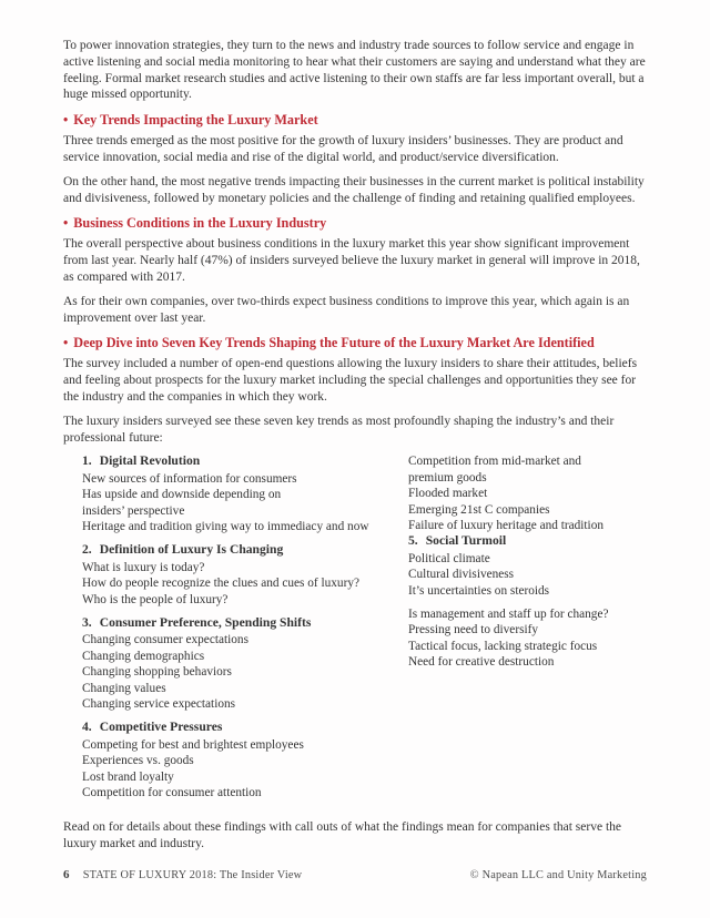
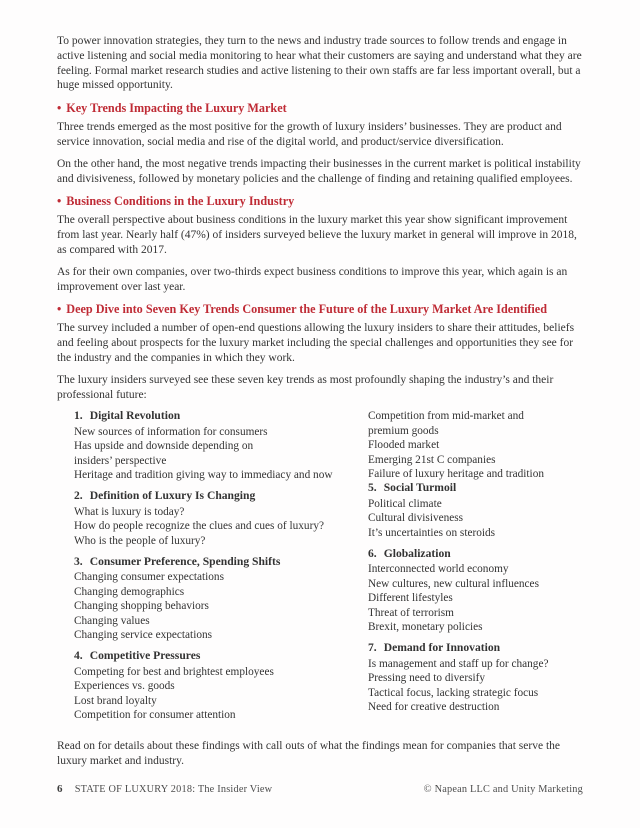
- To power innovation strategies, they turn to the news and industry trade sources to follow service and engage in active listening and social media monitoring to hear what their customers are saying and understand what they are feeling. Formal market research studies and active listening to their own staffs are far less important overall, but a huge missed opportunity.
+ To power innovation strategies, they turn to the news and industry trade sources to follow trends and engage in active listening and social media monitoring to hear what their customers are saying and understand what they are feeling. Formal market research studies and active listening to their own staffs are far less important overall, but a huge missed opportunity.
  • Key Trends Impacting the Luxury Market
  Three trends emerged as the most positive for the growth of luxury insiders’ businesses. They are product and service innovation, social media and rise of the digital world, and product/service diversification.
  On the other hand, the most negative trends impacting their businesses in the current market is political instability and divisiveness, followed by monetary policies and the challenge of finding and retaining qualified employees.
  • Business Conditions in the Luxury Industry
  The overall perspective about business conditions in the luxury market this year show significant improvement from last year. Nearly half (47%) of insiders surveyed believe the luxury market in general will improve in 2018, as compared with 2017.
  As for their own companies, over two-thirds expect business conditions to improve this year, which again is an improvement over last year.
- • Deep Dive into Seven Key Trends Shaping the Future of the Luxury Market Are Identified
+ • Deep Dive into Seven Key Trends Consumer the Future of the Luxury Market Are Identified
  The survey included a number of open-end questions allowing the luxury insiders to share their attitudes, beliefs and feeling about prospects for the luxury market including the special challenges and opportunities they see for the industry and the companies in which they work.
  The luxury insiders surveyed see these seven key trends as most profoundly shaping the industry’s and their professional future:
  1. Digital Revolution
  New sources of information for consumers
  Has upside and downside depending on
  insiders’ perspective
  Heritage and tradition giving way to immediacy and now
  2. Definition of Luxury Is Changing
  What is luxury is today?
  How do people recognize the clues and cues of luxury?
  Who is the people of luxury?
  3. Consumer Preference, Spending Shifts
  Changing consumer expectations
  Changing demographics
  Changing shopping behaviors
  Changing values
  Changing service expectations
  4. Competitive Pressures
  Competing for best and brightest employees
  Experiences vs. goods
  Lost brand loyalty
  Competition for consumer attention
  Competition from mid-market and
  premium goods
  Flooded market
  Emerging 21st C companies
  Failure of luxury heritage and tradition
  5. Social Turmoil
  Political climate
  Cultural divisiveness
  It’s uncertainties on steroids
+ 6. Globalization
+ Interconnected world economy
+ New cultures, new cultural influences
+ Different lifestyles
+ Threat of terrorism
+ Brexit, monetary policies
+ 7. Demand for Innovation
  Is management and staff up for change?
  Pressing need to diversify
  Tactical focus, lacking strategic focus
  Need for creative destruction
  Read on for details about these findings with call outs of what the findings mean for companies that serve the luxury market and industry.
  6 STATE OF LUXURY 2018: The Insider View
  © Napean LLC and Unity Marketing
